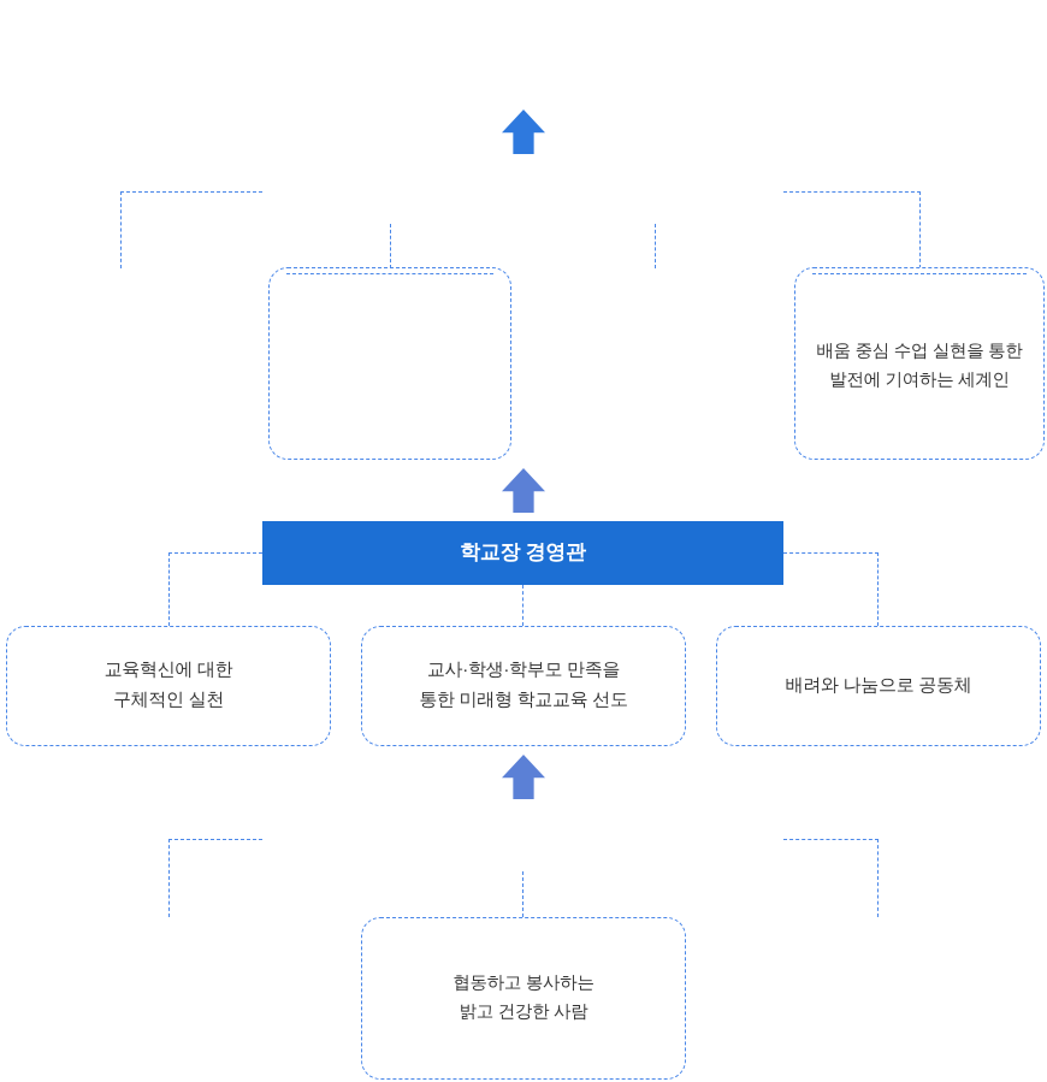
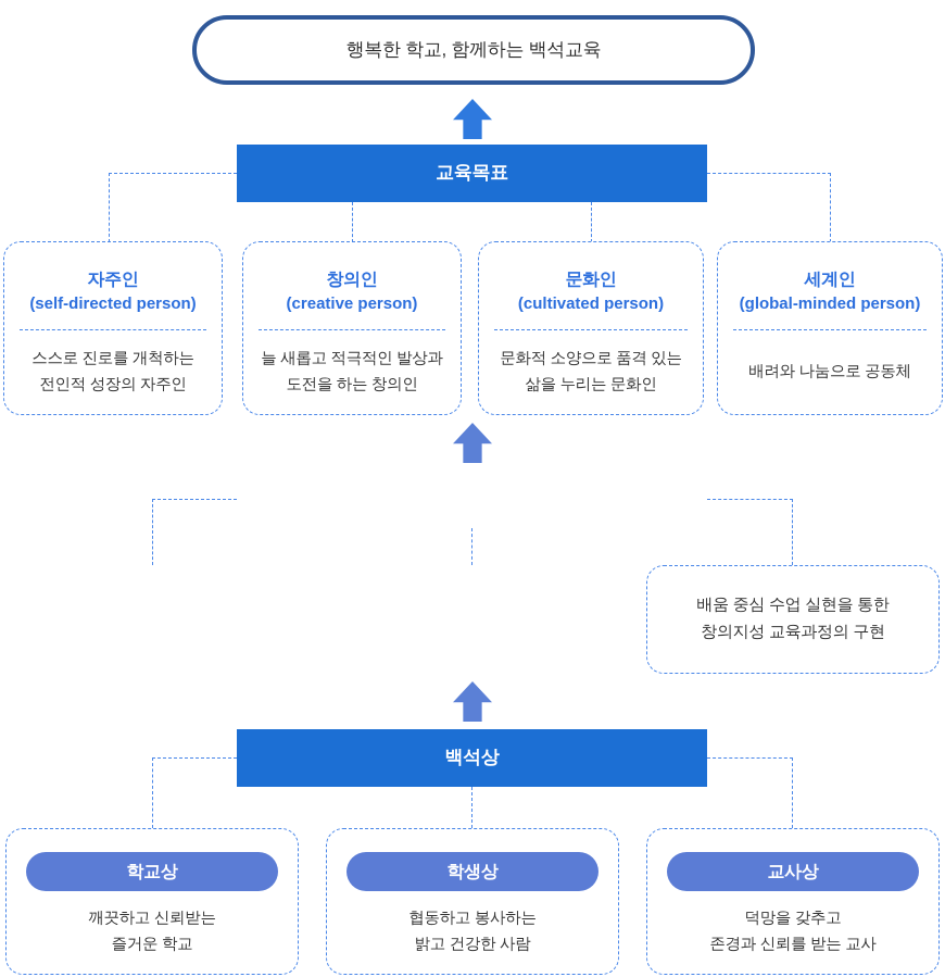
+ 행복한 학교, 함께하는 백석교육
+ 교육목표
+ 자주인
+ (self-directed person)
+ 스스로 진로를 개척하는
+ 전인적 성장의 자주인
+ 창의인
+ (creative person)
+ 늘 새롭고 적극적인 발상과
+ 도전을 하는 창의인
+ 문화인
+ (cultivated person)
+ 문화적 소양으로 품격 있는
+ 삶을 누리는 문화인
+ 세계인
+ (global-minded person)
- 배움 중심 수업 실현을 통한
+ 배려와 나눔으로 공동체
- 발전에 기여하는 세계인
- 학교장 경영관
- 교육혁신에 대한
- 구체적인 실천
- 교사·학생·학부모 만족을
- 통한 미래형 학교교육 선도
- 배려와 나눔으로 공동체
+ 배움 중심 수업 실현을 통한
+ 창의지성 교육과정의 구현
+ 백석상
+ 학교상
+ 깨끗하고 신뢰받는
+ 즐거운 학교
+ 학생상
  협동하고 봉사하는
  밝고 건강한 사람
+ 교사상
+ 덕망을 갖추고
+ 존경과 신뢰를 받는 교사
